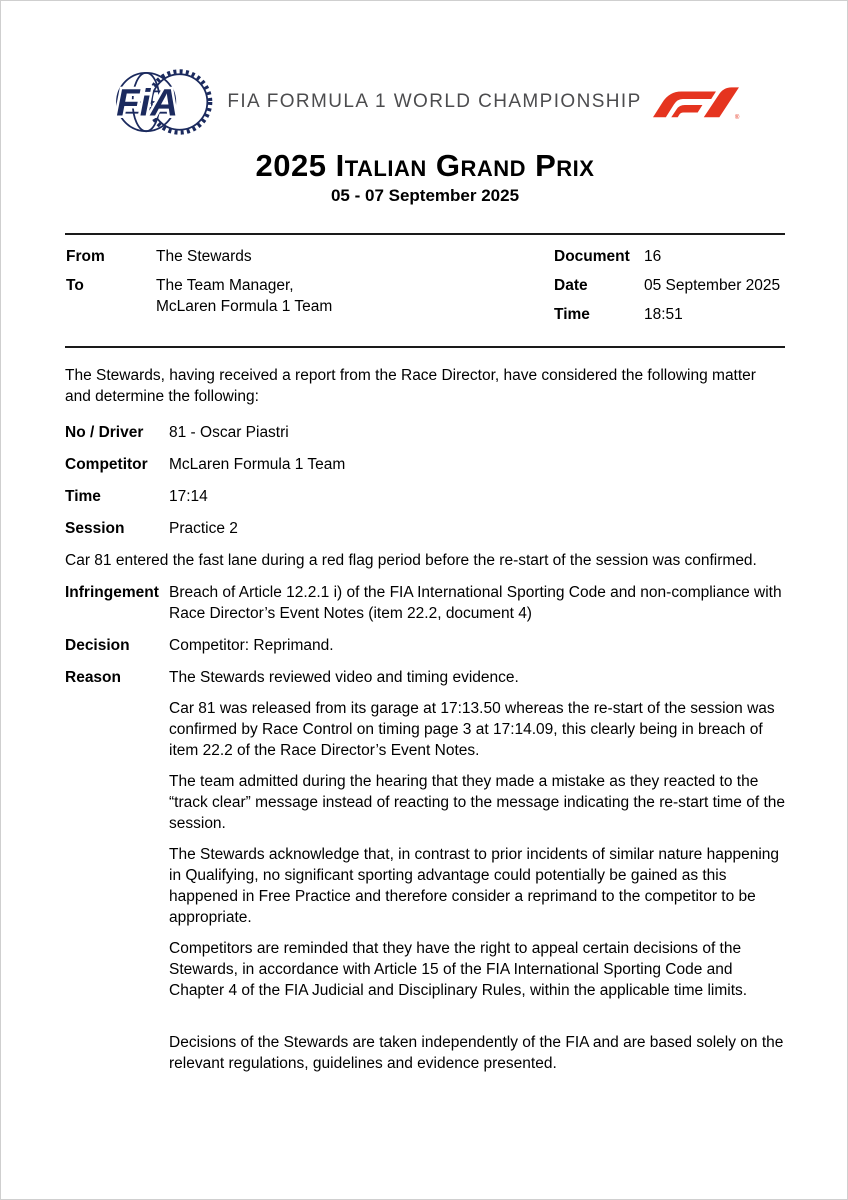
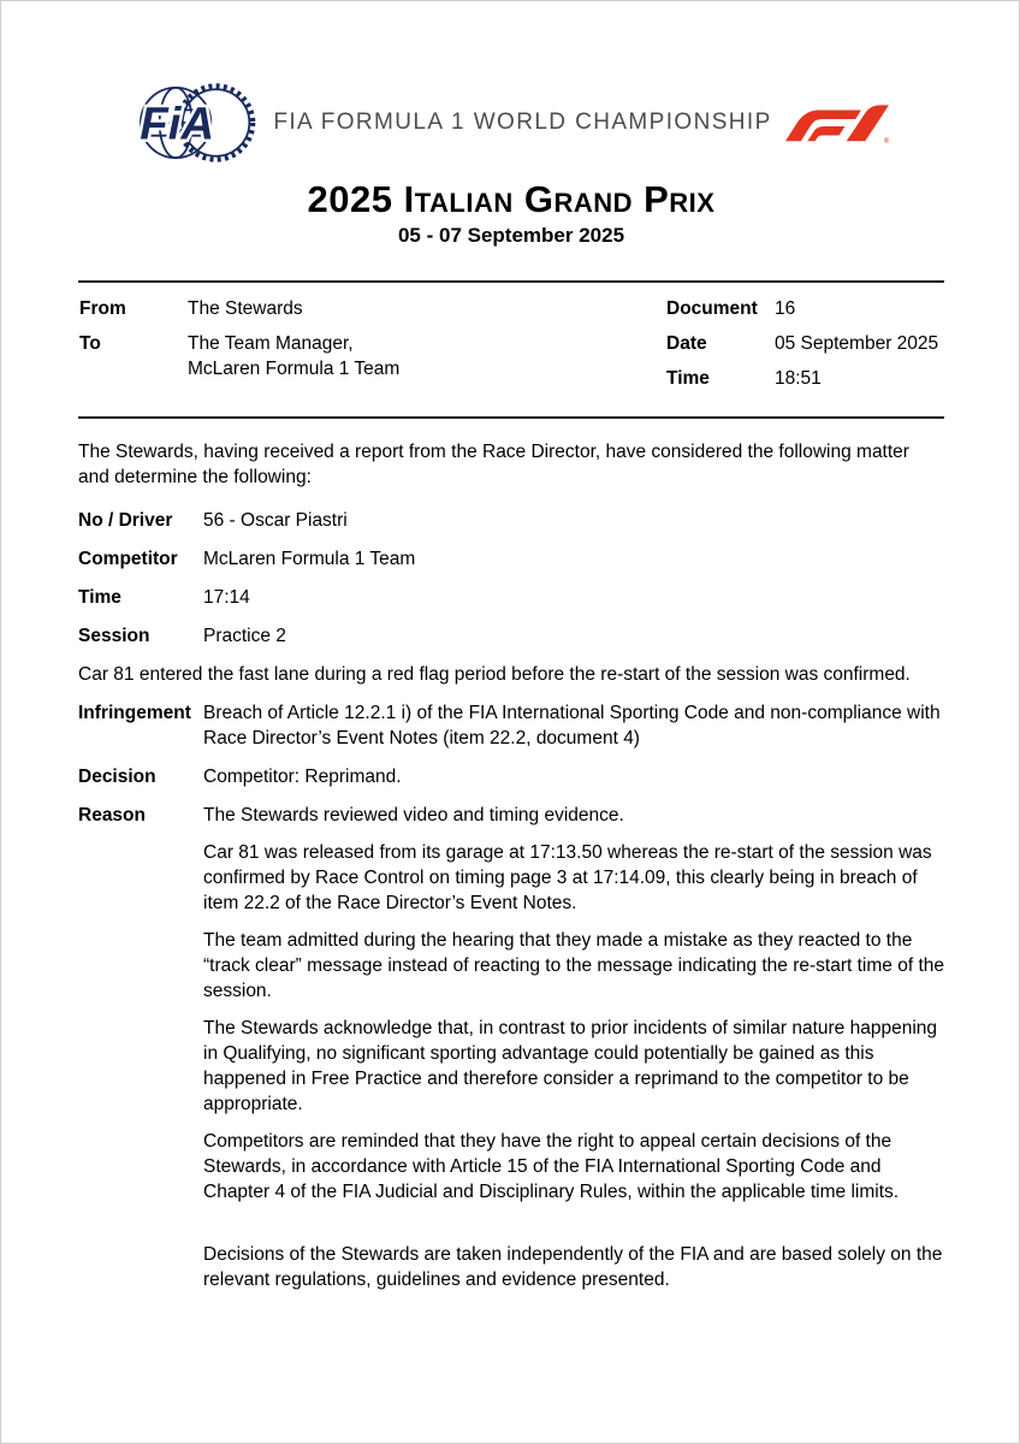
  FiA
  FIA FORMULA 1 WORLD CHAMPIONSHIP
  2025 Italian Grand Prix
  05 - 07 September 2025
  From
  The Stewards
  To
  The Team Manager,
  McLaren Formula 1 Team
  Document
  16
  Date
  05 September 2025
  Time
  18:51
  The Stewards, having received a report from the Race Director, have considered the following matter and determine the following:
  No / Driver
- 81 - Oscar Piastri
+ 56 - Oscar Piastri
  Competitor
  McLaren Formula 1 Team
  Time
  17:14
  Session
  Practice 2
  Car 81 entered the fast lane during a red flag period before the re-start of the session was confirmed.
  Infringement
  Breach of Article 12.2.1 i) of the FIA International Sporting Code and non-compliance with Race Director’s Event Notes (item 22.2, document 4)
  Decision
  Competitor: Reprimand.
  Reason
  The Stewards reviewed video and timing evidence.
  Car 81 was released from its garage at 17:13.50 whereas the re-start of the session was confirmed by Race Control on timing page 3 at 17:14.09, this clearly being in breach of item 22.2 of the Race Director’s Event Notes.
  The team admitted during the hearing that they made a mistake as they reacted to the “track clear” message instead of reacting to the message indicating the re-start time of the session.
  The Stewards acknowledge that, in contrast to prior incidents of similar nature happening in Qualifying, no significant sporting advantage could potentially be gained as this happened in Free Practice and therefore consider a reprimand to the competitor to be appropriate.
  Competitors are reminded that they have the right to appeal certain decisions of the Stewards, in accordance with Article 15 of the FIA International Sporting Code and Chapter 4 of the FIA Judicial and Disciplinary Rules, within the applicable time limits.
  Decisions of the Stewards are taken independently of the FIA and are based solely on the relevant regulations, guidelines and evidence presented.
